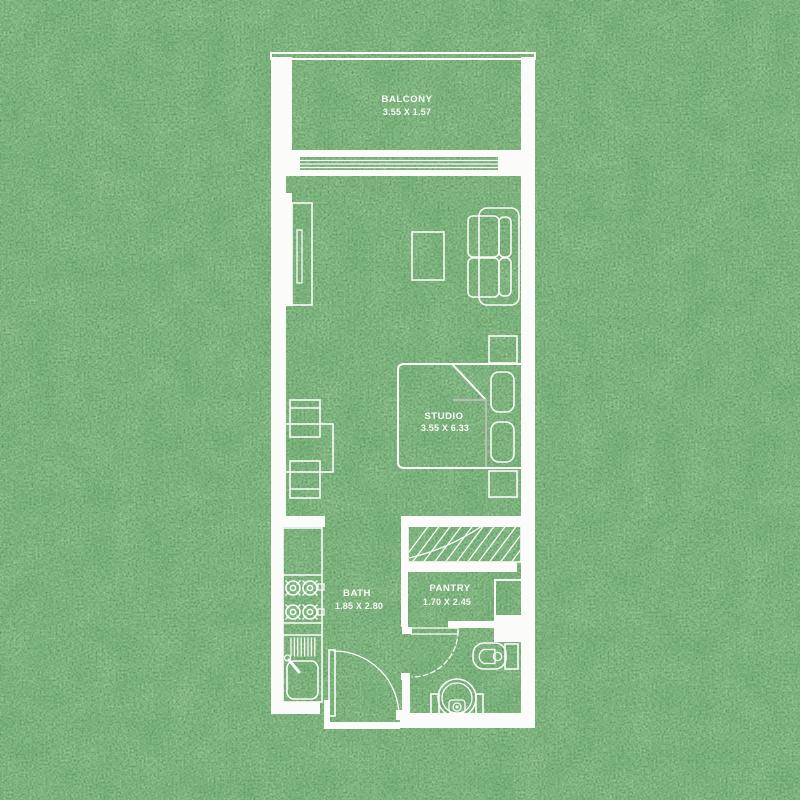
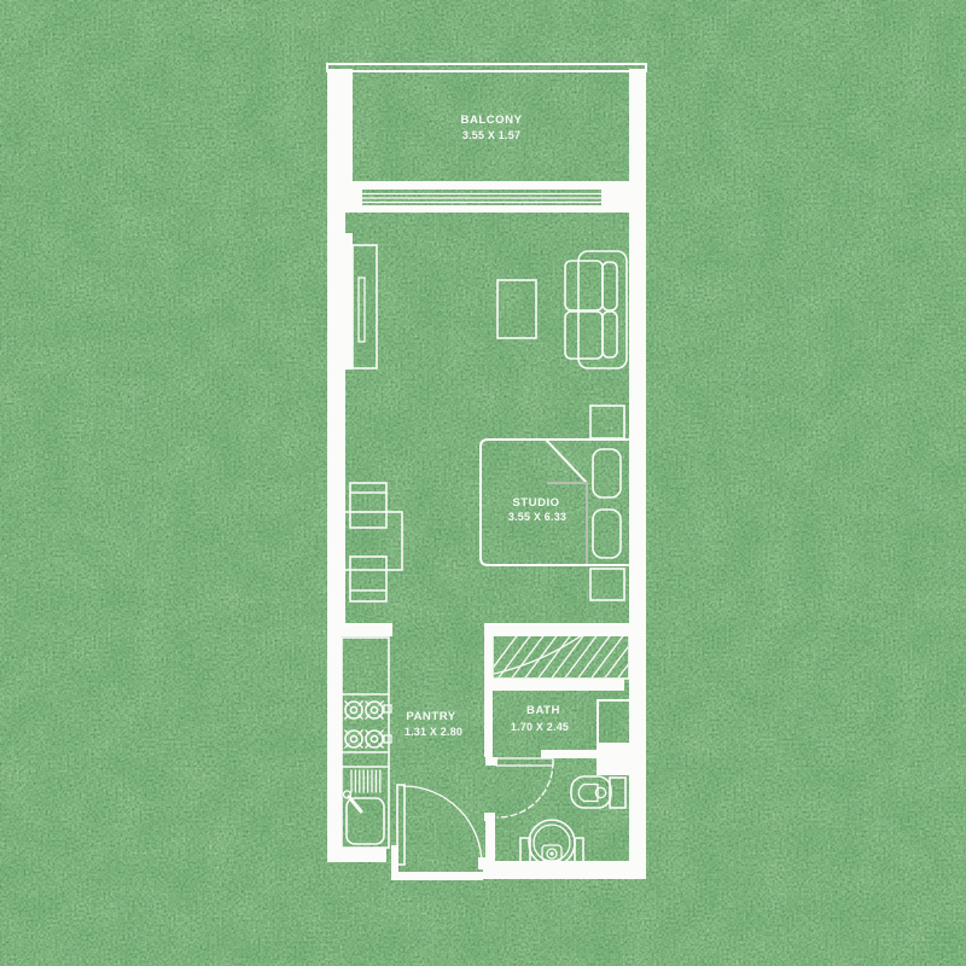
  BALCONY
  3.55 X 1.57
  STUDIO
  3.55 X 6.33
- BATH
+ PANTRY
- 1.85 X 2.80
+ 1.31 X 2.80
- PANTRY
+ BATH
  1.70 X 2.45
